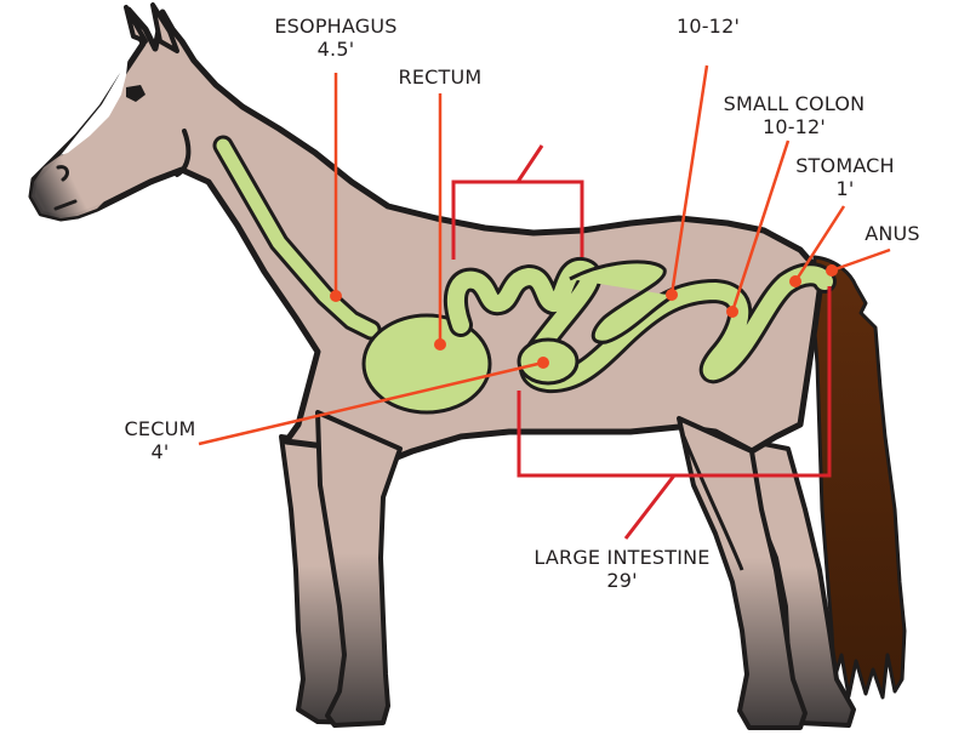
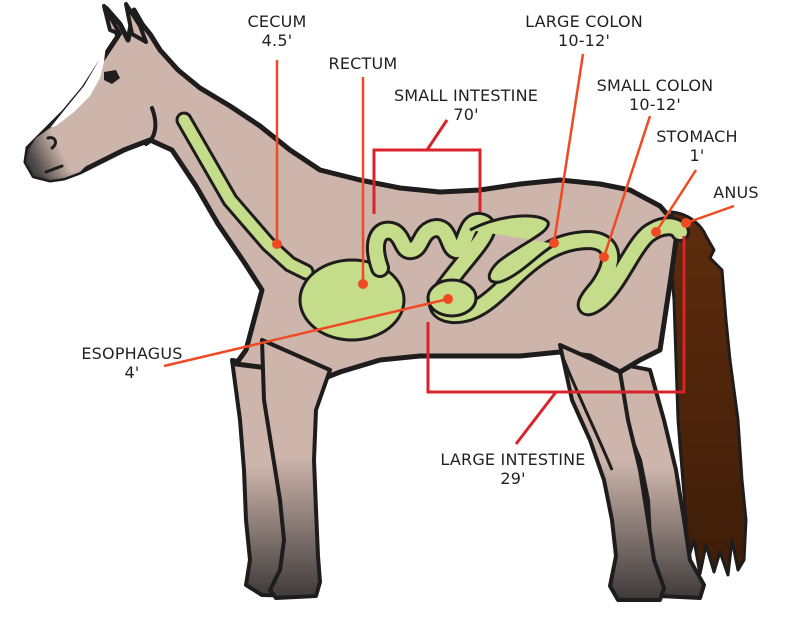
- ESOPHAGUS
+ CECUM
  4.5'
  RECTUM
+ SMALL INTESTINE
+ 70'
+ LARGE COLON
  10-12'
  SMALL COLON
  10-12'
  STOMACH
  1'
  ANUS
- CECUM
+ ESOPHAGUS
  4'
  LARGE INTESTINE
  29'
